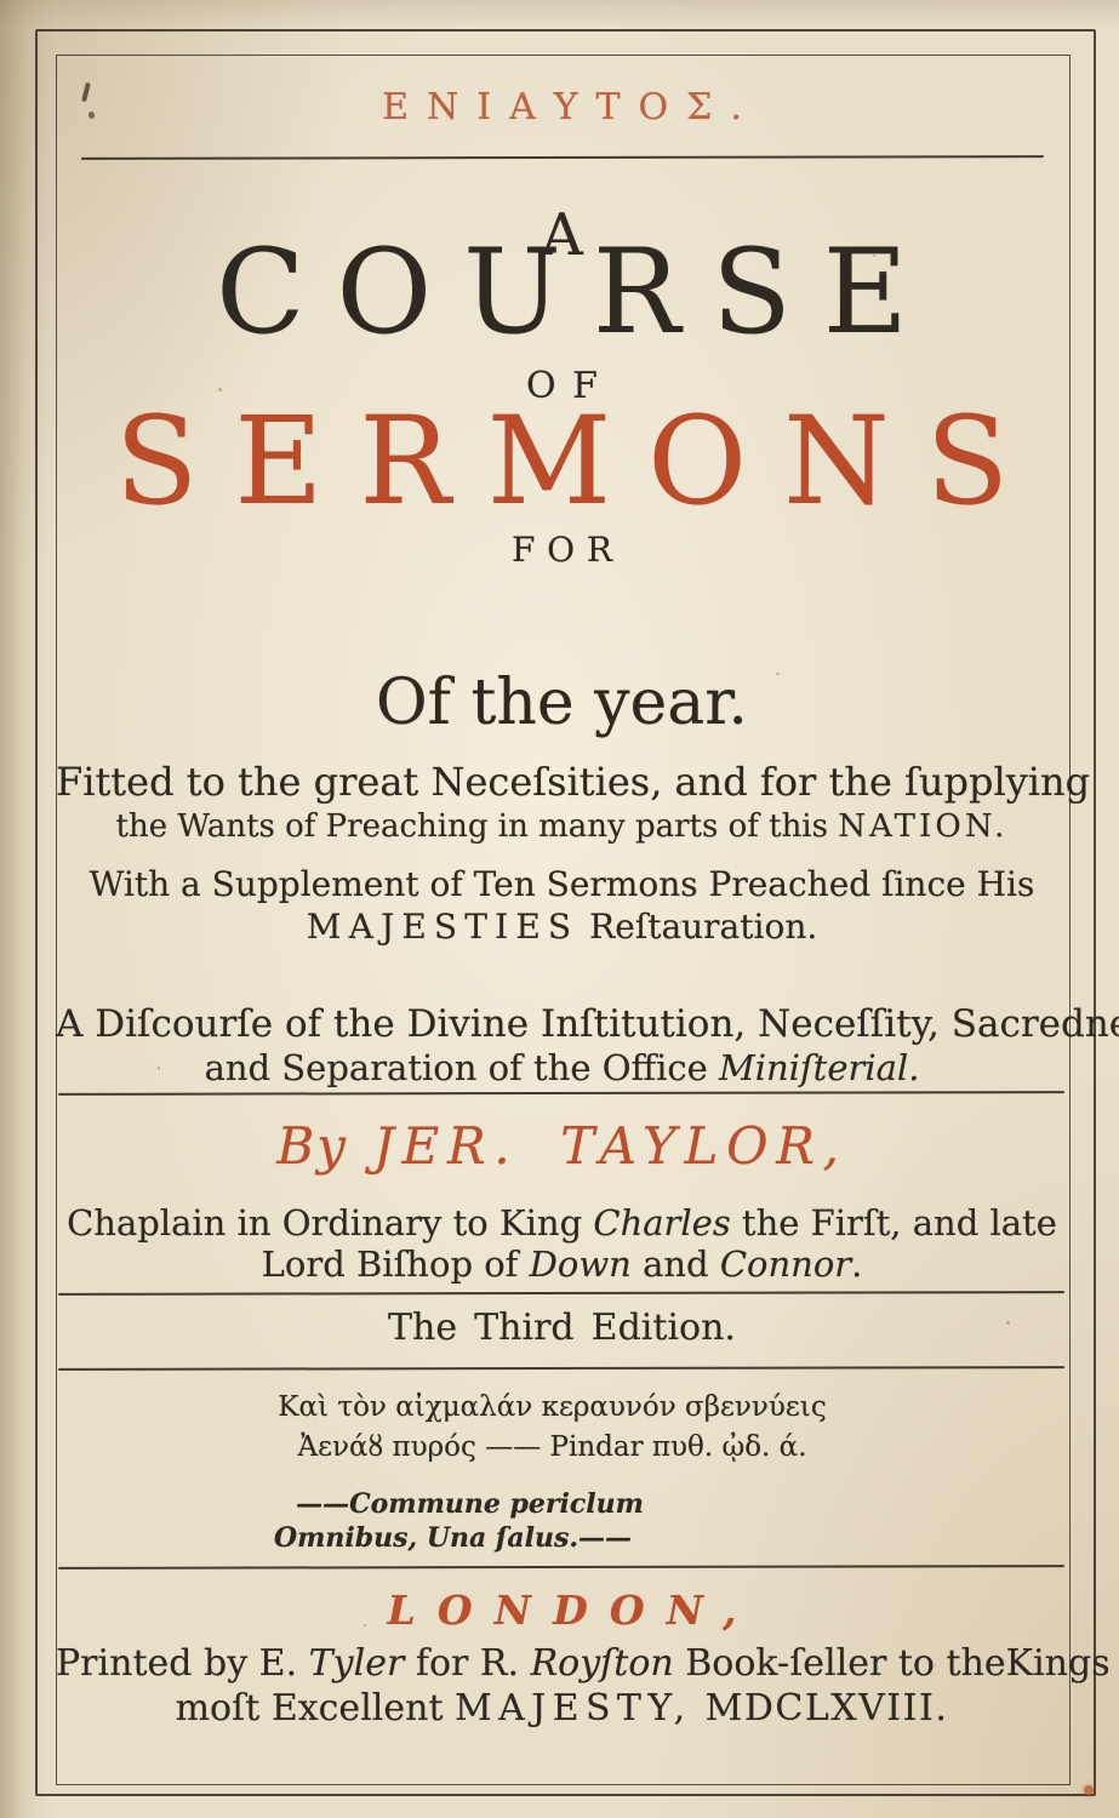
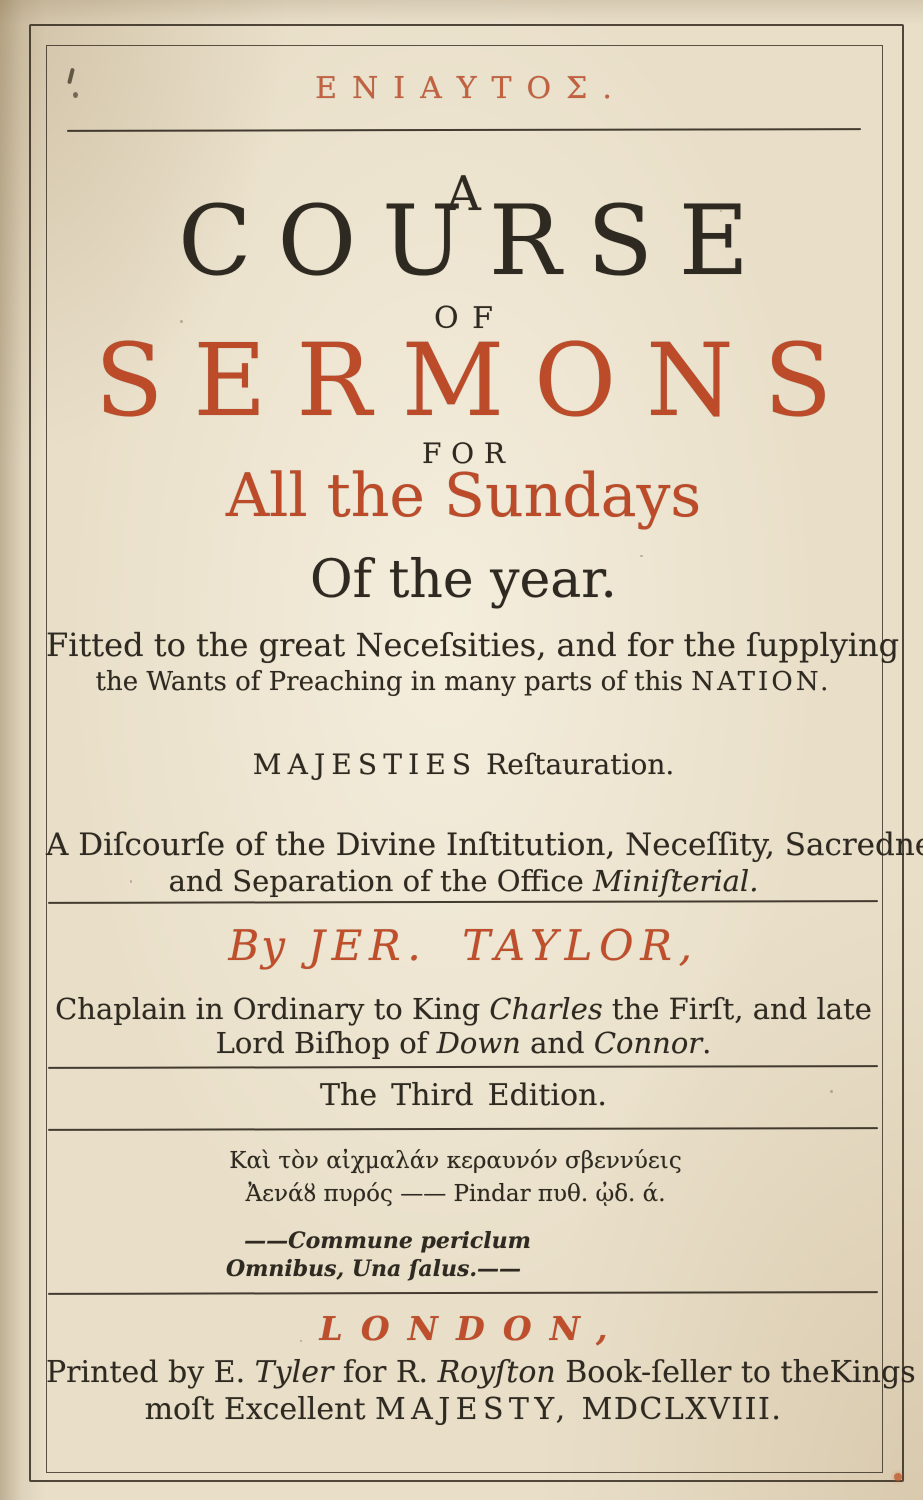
  ΕΝΙΑΥΤΟΣ.
  A
  COURSE
  OF
  SERMONS
  FOR
+ All the Sundays
  Of the year.
  Fitted to the great Neceſsities, and for the ſupplying
  the Wants of Preaching in many parts of this NATION.
- With a Supplement of Ten Sermons Preached ſince His
  MAJESTIES Reſtauration.
  A Diſcourſe of the Divine Inſtitution, Neceſſity, Sacredn
  and Separation of the Office Miniſterial.
  By JER. TAYLOR,
  Chaplain in Ordinary to King Charles the Firſt, and late
  Lord Biſhop of Down and Connor.
  The Third Edition.
  Καὶ τὸν αἰχμαλάν κεραυνόν σβεννύεις
  Ἀενάȣ πυρός —— Pindar πυθ. ᾠδ. ά.
  ——Commune periclum
  Omnibus, Una ſalus.——
  LONDON,
  Printed by E. Tyler for R. Royſton Book-ſeller to theKings
  moſt Excellent MAJESTY, MDCLXVIII.
